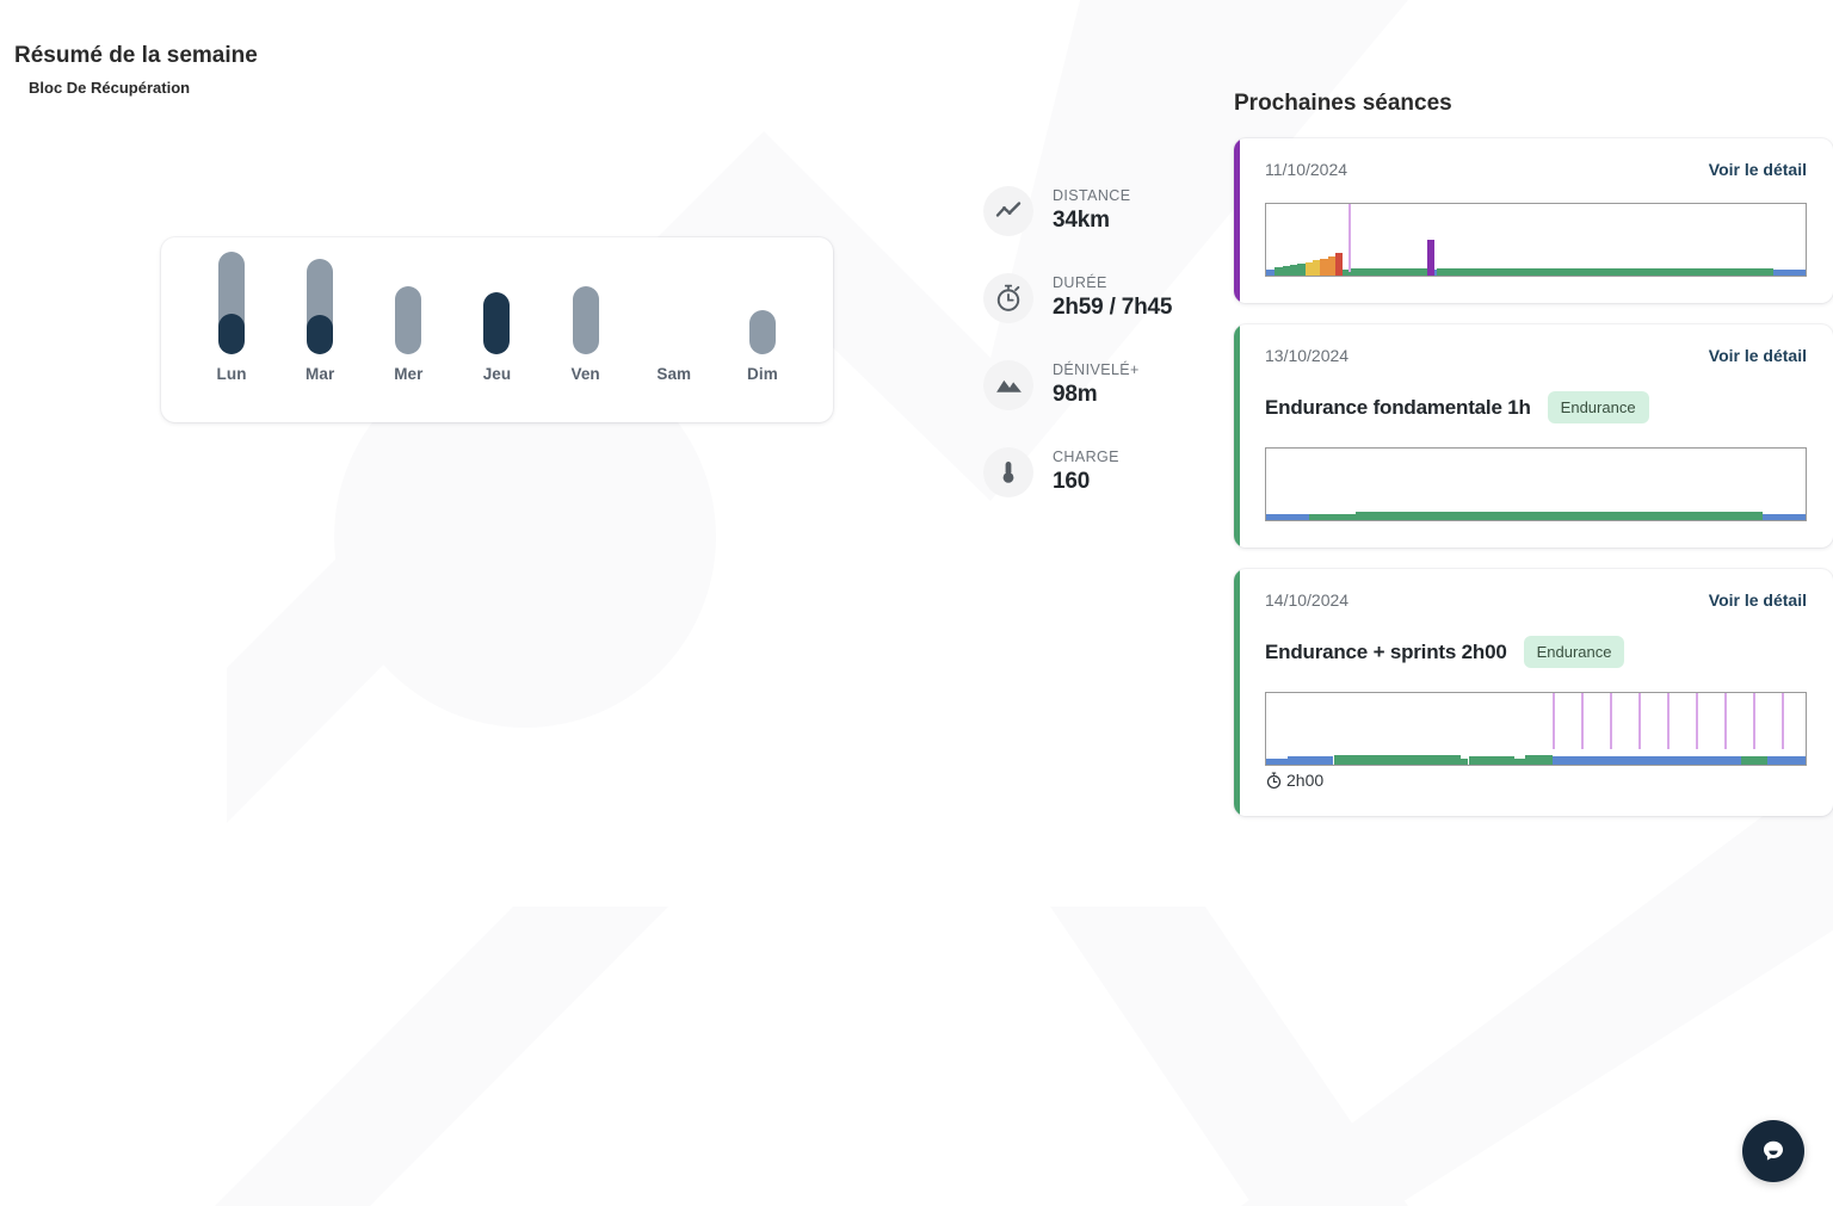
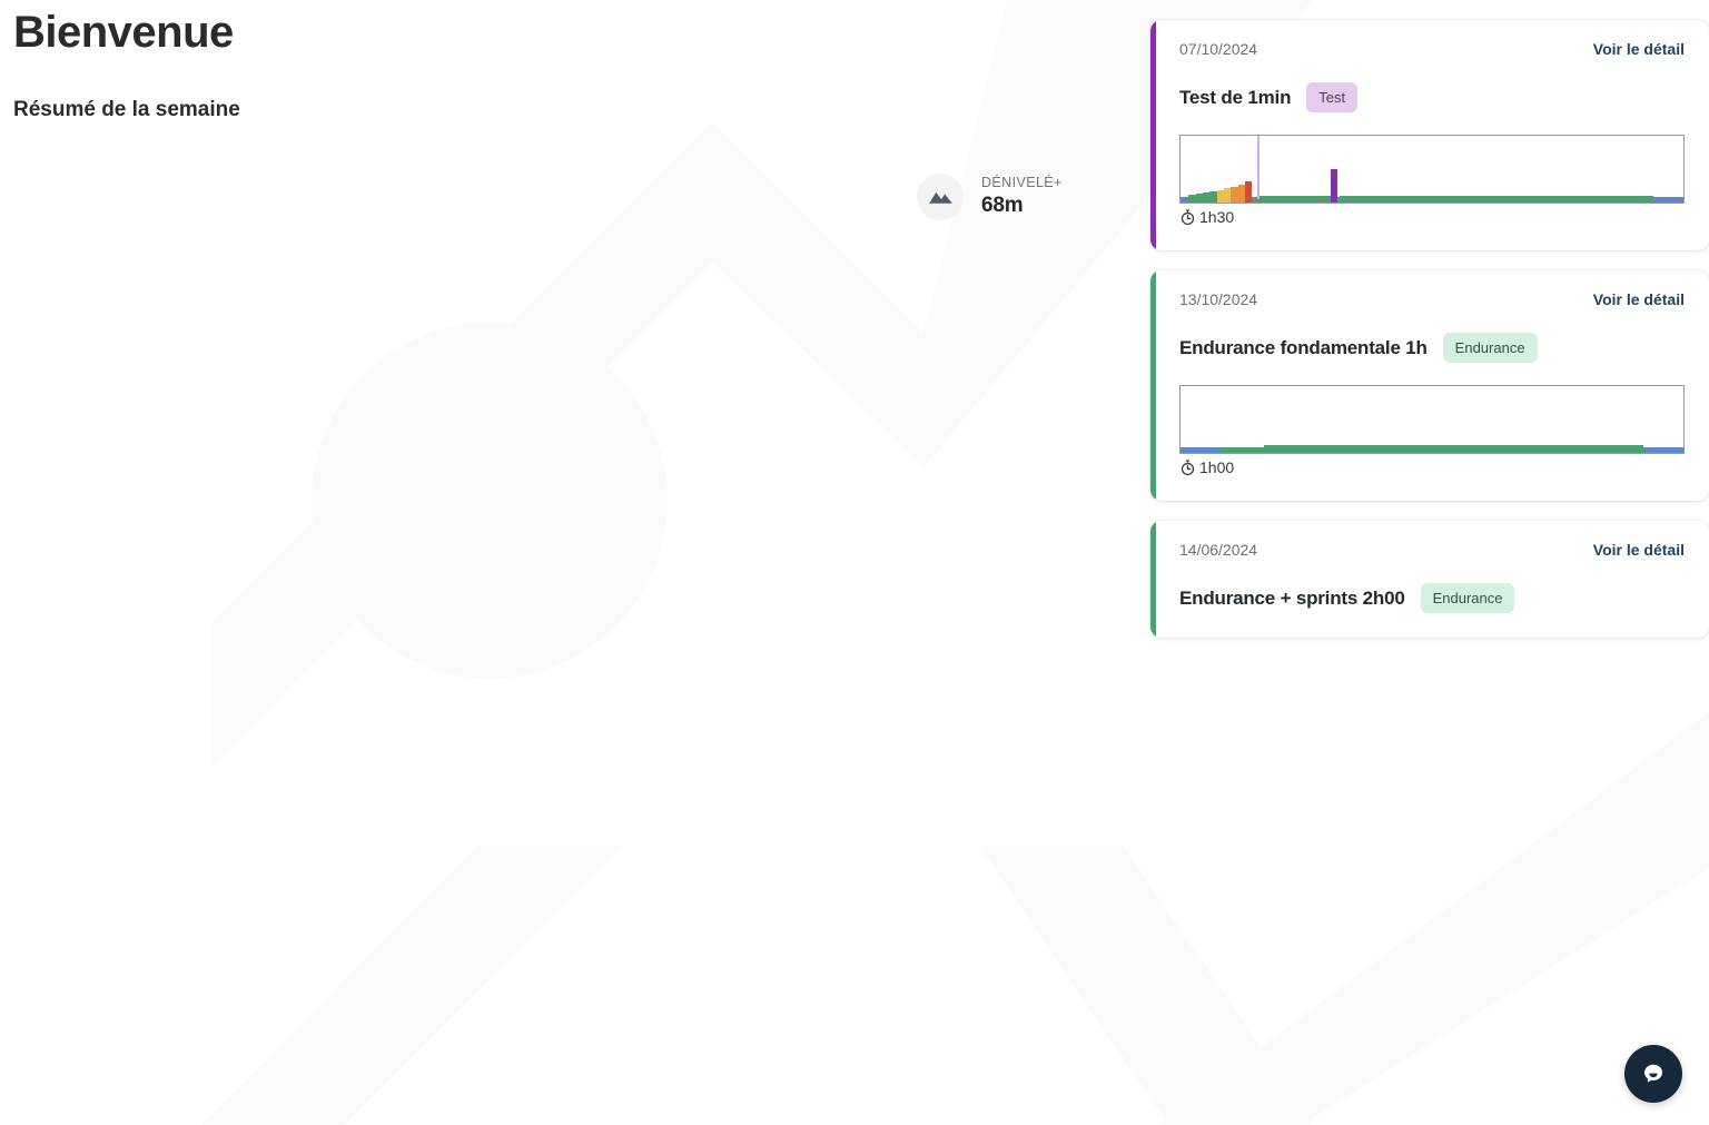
+ Bienvenue
  Résumé de la semaine
- Bloc De Récupération
- Lun
- Mar
- Mer
- Jeu
- Ven
- Sam
- Dim
- DISTANCE
- 34km
- DURÉE
- 2h59 / 7h45
  DÉNIVELÉ+
- 98m
+ 68m
- CHARGE
- 160
- Prochaines séances
- 11/10/2024
+ 07/10/2024
  Voir le détail
+ Test de 1min
+ Test
+ 1h30
  13/10/2024
  Voir le détail
  Endurance fondamentale 1h
  Endurance
+ 1h00
- 14/10/2024
+ 14/06/2024
  Voir le détail
  Endurance + sprints 2h00
  Endurance
- 2h00
